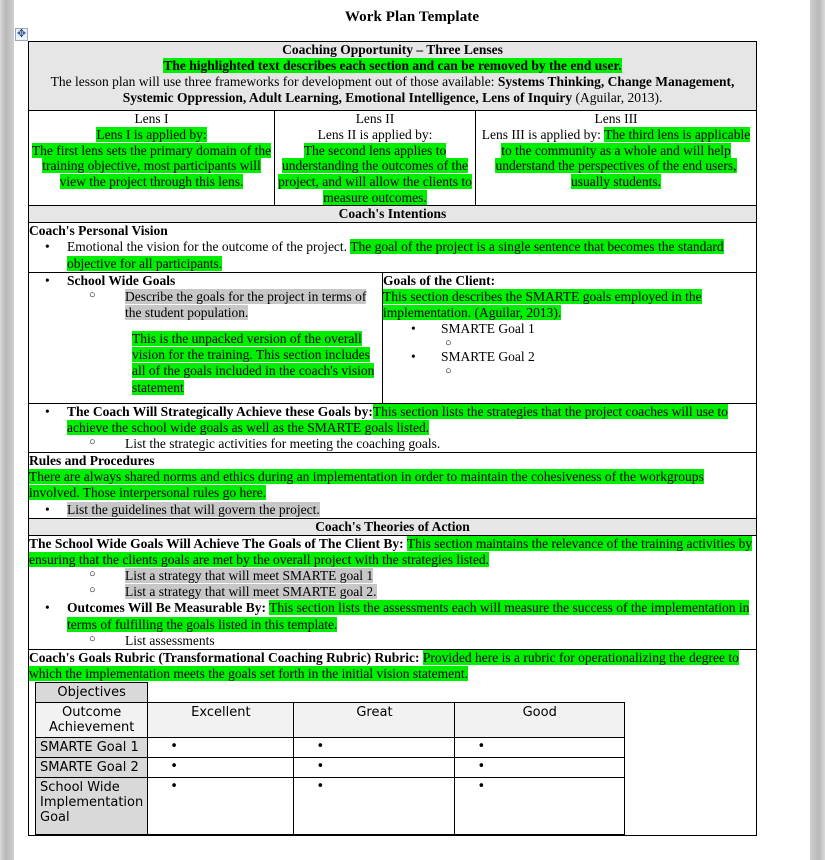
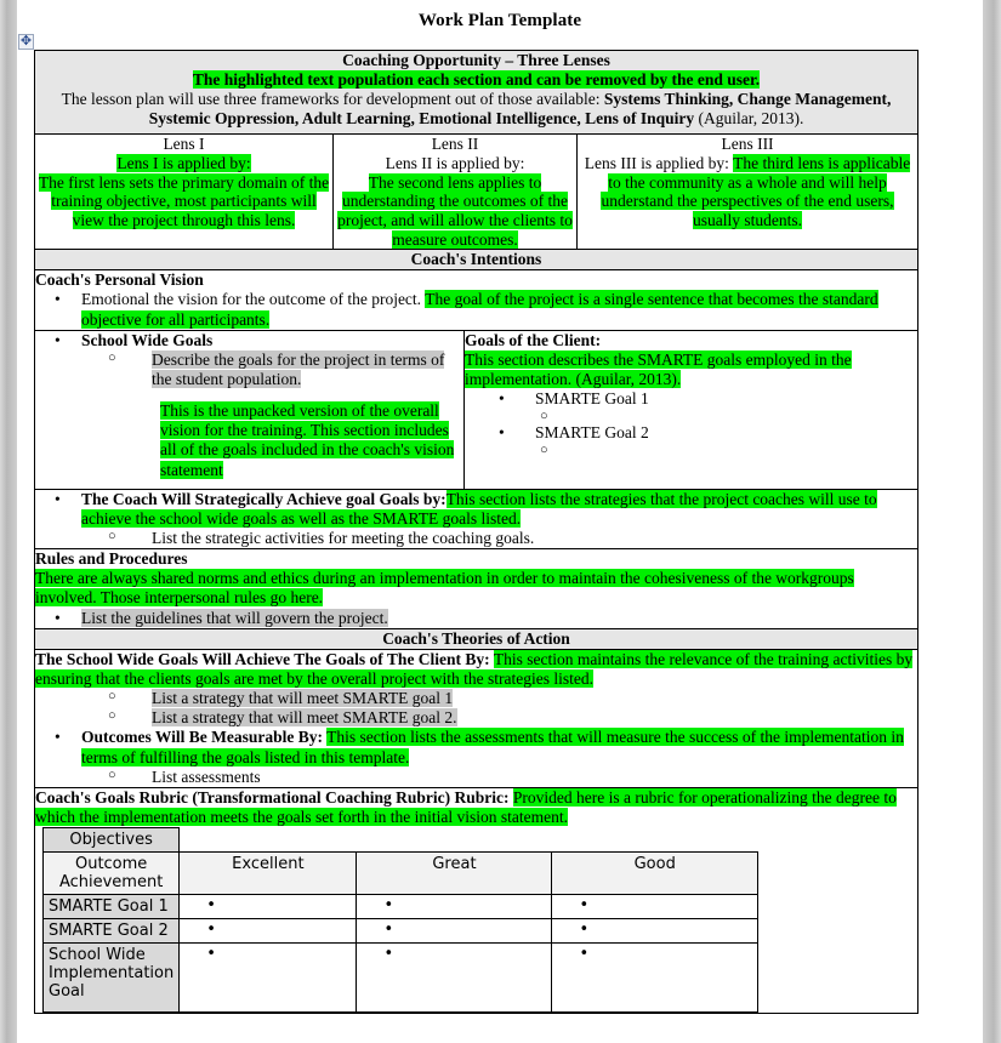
  Work Plan Template
  ✥
- Coaching Opportunity – Three Lenses The highlighted text describes each section and can be removed by the end user. The lesson plan will use three frameworks for development out of those available: Systems Thinking, Change Management, Systemic Oppression, Adult Learning, Emotional Intelligence, Lens of Inquiry (Aguilar, 2013).
+ Coaching Opportunity – Three Lenses The highlighted text population each section and can be removed by the end user. The lesson plan will use three frameworks for development out of those available: Systems Thinking, Change Management, Systemic Oppression, Adult Learning, Emotional Intelligence, Lens of Inquiry (Aguilar, 2013).
  Lens I Lens I is applied by: The first lens sets the primary domain of the training objective, most participants will view the project through this lens.	Lens II Lens II is applied by: The second lens applies to understanding the outcomes of the project, and will allow the clients to measure outcomes.	Lens III Lens III is applied by: The third lens is applicable to the community as a whole and will help understand the perspectives of the end users, usually students.
  Coach's Intentions
  Coach's Personal Vision • Emotional the vision for the outcome of the project. The goal of the project is a single sentence that becomes the standard objective for all participants.
  • School Wide Goals ○ Describe the goals for the project in terms of the student population. This is the unpacked version of the overall vision for the training. This section includes all of the goals included in the coach's vision statement	Goals of the Client: This section describes the SMARTE goals employed in the implementation. (Aguilar, 2013). • SMARTE Goal 1 ○ • SMARTE Goal 2 ○
- • The Coach Will Strategically Achieve these Goals by:This section lists the strategies that the project coaches will use to achieve the school wide goals as well as the SMARTE goals listed. ○ List the strategic activities for meeting the coaching goals.
+ • The Coach Will Strategically Achieve goal Goals by:This section lists the strategies that the project coaches will use to achieve the school wide goals as well as the SMARTE goals listed. ○ List the strategic activities for meeting the coaching goals.
  Rules and Procedures There are always shared norms and ethics during an implementation in order to maintain the cohesiveness of the workgroups involved. Those interpersonal rules go here. • List the guidelines that will govern the project.
  Coach's Theories of Action
- The School Wide Goals Will Achieve The Goals of The Client By: This section maintains the relevance of the training activities by ensuring that the clients goals are met by the overall project with the strategies listed. ○ List a strategy that will meet SMARTE goal 1 ○ List a strategy that will meet SMARTE goal 2. • Outcomes Will Be Measurable By: This section lists the assessments each will measure the success of the implementation in terms of fulfilling the goals listed in this template. ○ List assessments
+ The School Wide Goals Will Achieve The Goals of The Client By: This section maintains the relevance of the training activities by ensuring that the clients goals are met by the overall project with the strategies listed. ○ List a strategy that will meet SMARTE goal 1 ○ List a strategy that will meet SMARTE goal 2. • Outcomes Will Be Measurable By: This section lists the assessments that will measure the success of the implementation in terms of fulfilling the goals listed in this template. ○ List assessments
  Coach's Goals Rubric (Transformational Coaching Rubric) Rubric: Provided here is a rubric for operationalizing the degree to which the implementation meets the goals set forth in the initial vision statement.
  Objectives
  Outcome Achievement	Excellent	Great	Good
  SMARTE Goal 1	•	•	•
  SMARTE Goal 2	•	•	•
  School Wide Implementation Goal	•	•	•
